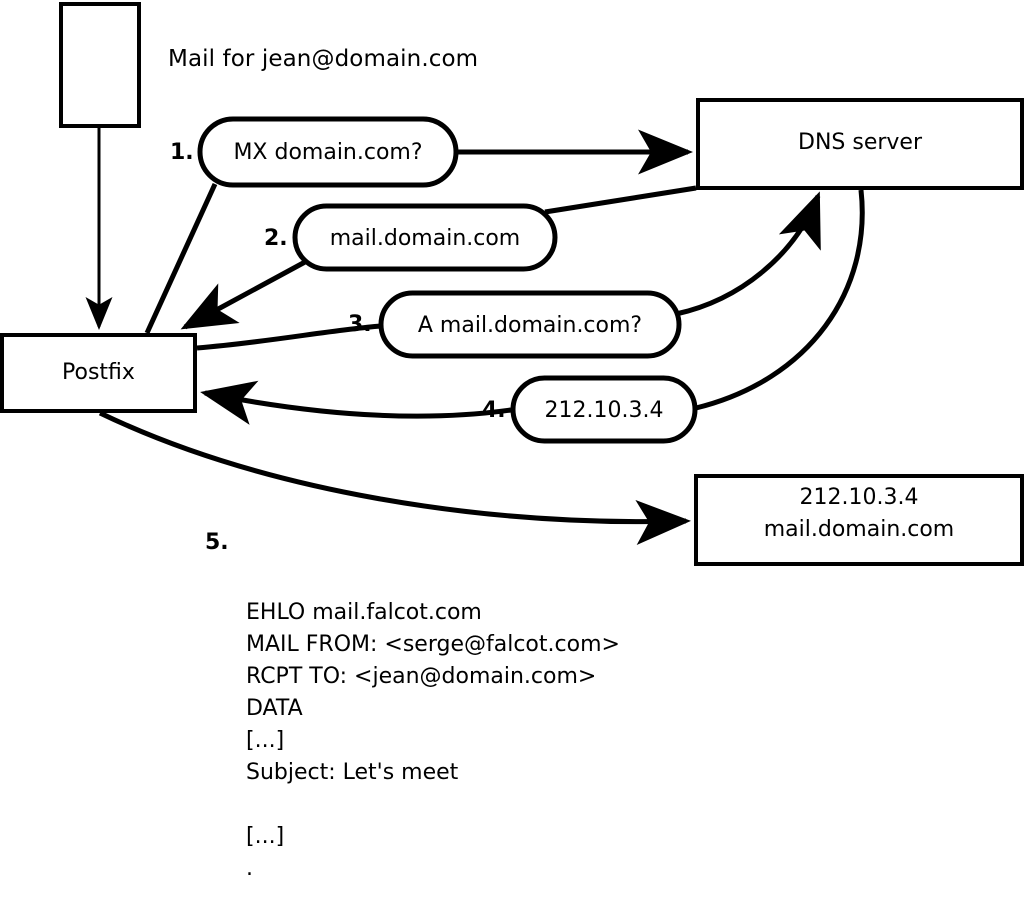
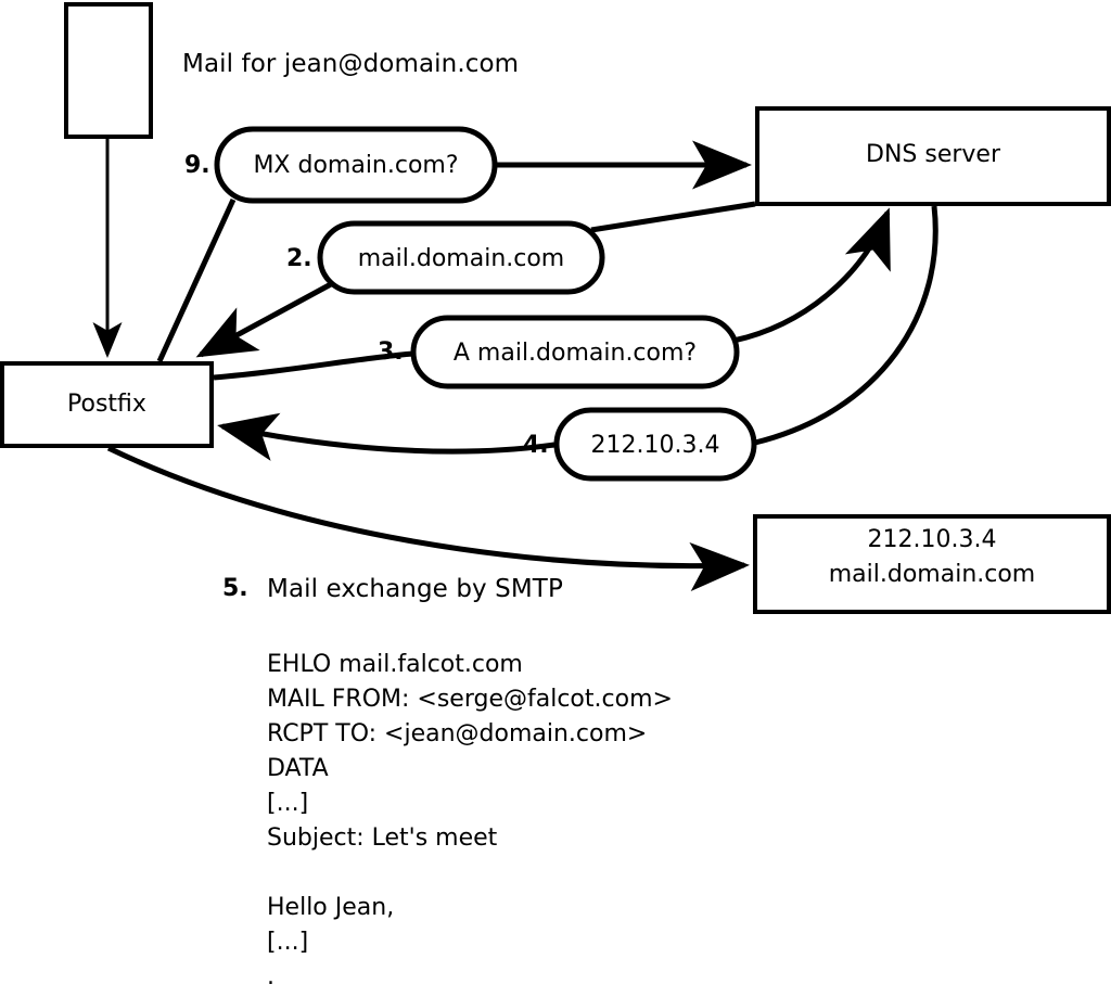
  Mail for jean@domain.com
  Postfix
  DNS server
  212.10.3.4
  mail.domain.com
- 1.
+ 9.
  2.
  3.
  4.
  MX domain.com?
  mail.domain.com
  A mail.domain.com?
  212.10.3.4
  5.
+ Mail exchange by SMTP
  EHLO mail.falcot.com
  MAIL FROM: <serge@falcot.com>
  RCPT TO: <jean@domain.com>
  DATA
  [...]
  Subject: Let's meet
+ Hello Jean,
  [...]
  .
